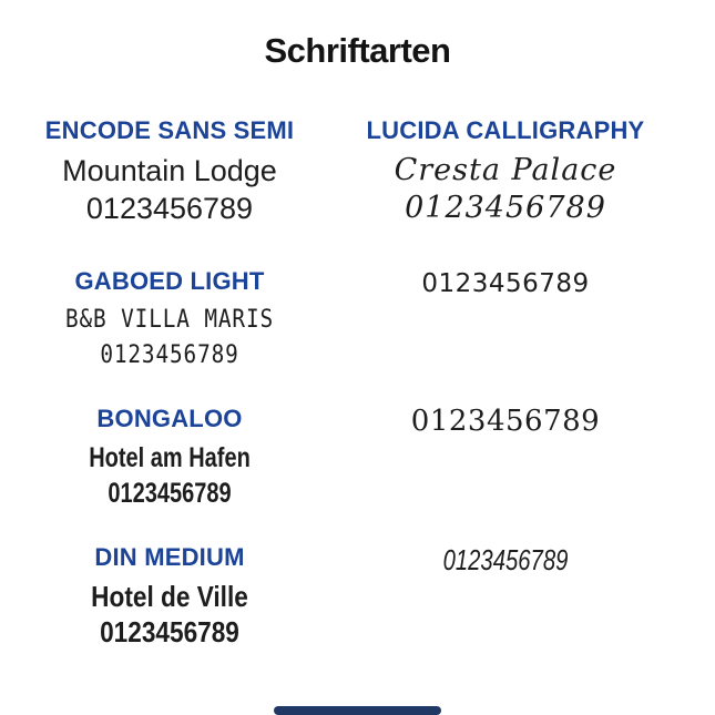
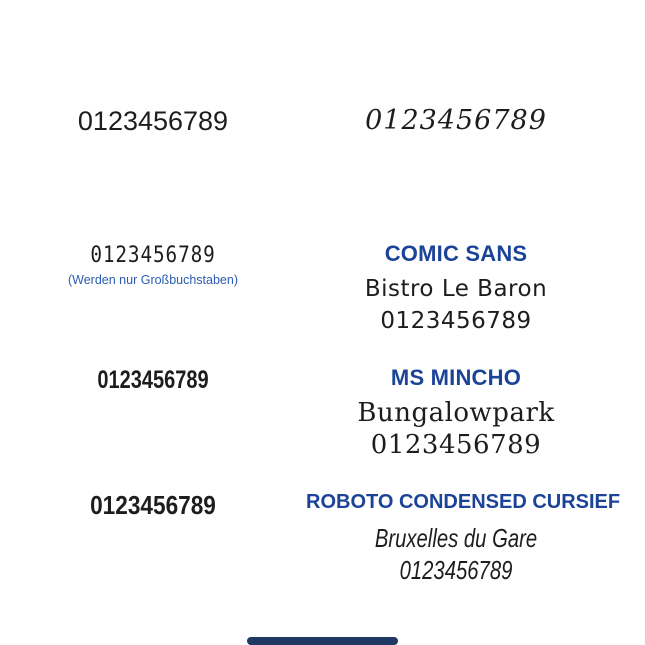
- Schriftarten
- ENCODE SANS SEMI
- Mountain Lodge
  0123456789
- LUCIDA CALLIGRAPHY
- Cresta Palace
  0123456789
- GABOED LIGHT
- B&B VILLA MARIS
  0123456789
+ (Werden nur Großbuchstaben)
+ COMIC SANS
+ Bistro Le Baron
  0123456789
- BONGALOO
- Hotel am Hafen
  0123456789
+ MS MINCHO
+ Bungalowpark
  0123456789
- DIN MEDIUM
- Hotel de Ville
  0123456789
+ ROBOTO CONDENSED CURSIEF
+ Bruxelles du Gare
  0123456789
